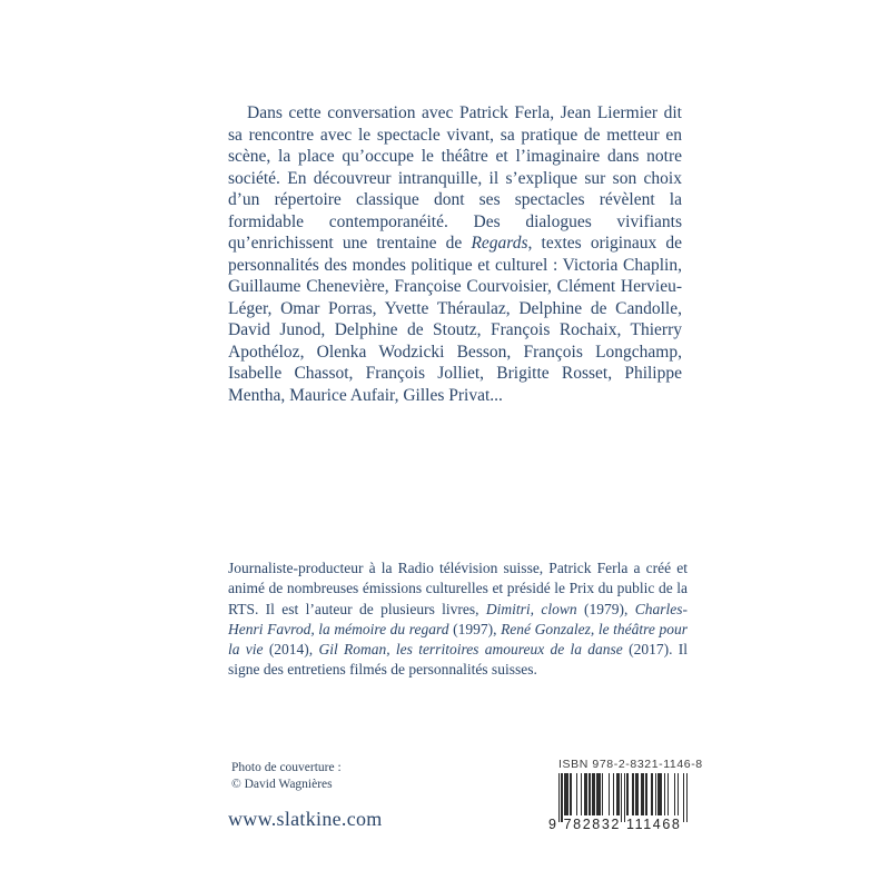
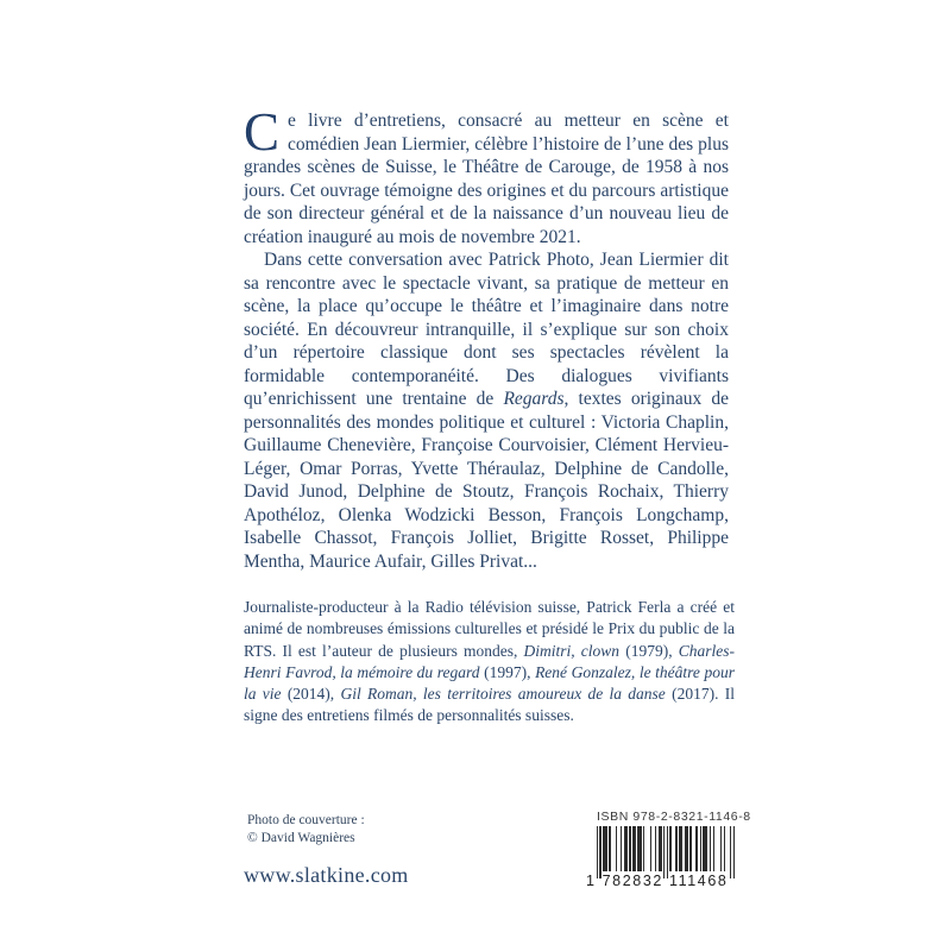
+ C
+ e livre d’entretiens, consacré au metteur en scène et comédien Jean Liermier, célèbre l’histoire de l’une des plus grandes scènes de Suisse, le Théâtre de Carouge, de 1958 à nos jours. Cet ouvrage témoigne des origines et du parcours artistique de son directeur général et de la naissance d’un nouveau lieu de création inauguré au mois de novembre 2021.
- Dans cette conversation avec Patrick Ferla, Jean Liermier dit sa rencontre avec le spectacle vivant, sa pratique de metteur en scène, la place qu’occupe le théâtre et l’imaginaire dans notre société. En découvreur intranquille, il s’explique sur son choix d’un répertoire classique dont ses spectacles révèlent la formidable contemporanéité. Des dialogues vivifiants qu’enrichissent une trentaine de Regards, textes originaux de personnalités des mondes politique et culturel : Victoria Chaplin, Guillaume Chenevière, Françoise Courvoisier, Clément Hervieu-Léger, Omar Porras, Yvette Théraulaz, Delphine de Candolle, David Junod, Delphine de Stoutz, François Rochaix, Thierry Apothéloz, Olenka Wodzicki Besson, François Longchamp, Isabelle Chassot, François Jolliet, Brigitte Rosset, Philippe Mentha, Maurice Aufair, Gilles Privat...
+ Dans cette conversation avec Patrick Photo, Jean Liermier dit sa rencontre avec le spectacle vivant, sa pratique de metteur en scène, la place qu’occupe le théâtre et l’imaginaire dans notre société. En découvreur intranquille, il s’explique sur son choix d’un répertoire classique dont ses spectacles révèlent la formidable contemporanéité. Des dialogues vivifiants qu’enrichissent une trentaine de Regards, textes originaux de personnalités des mondes politique et culturel : Victoria Chaplin, Guillaume Chenevière, Françoise Courvoisier, Clément Hervieu-Léger, Omar Porras, Yvette Théraulaz, Delphine de Candolle, David Junod, Delphine de Stoutz, François Rochaix, Thierry Apothéloz, Olenka Wodzicki Besson, François Longchamp, Isabelle Chassot, François Jolliet, Brigitte Rosset, Philippe Mentha, Maurice Aufair, Gilles Privat...
- Journaliste-producteur à la Radio télévision suisse, Patrick Ferla a créé et animé de nombreuses émissions culturelles et présidé le Prix du public de la RTS. Il est l’auteur de plusieurs livres, Dimitri, clown (1979), Charles-Henri Favrod, la mémoire du regard (1997), René Gonzalez, le théâtre pour la vie (2014), Gil Roman, les territoires amoureux de la danse (2017). Il signe des entretiens filmés de personnalités suisses.
+ Journaliste-producteur à la Radio télévision suisse, Patrick Ferla a créé et animé de nombreuses émissions culturelles et présidé le Prix du public de la RTS. Il est l’auteur de plusieurs mondes, Dimitri, clown (1979), Charles-Henri Favrod, la mémoire du regard (1997), René Gonzalez, le théâtre pour la vie (2014), Gil Roman, les territoires amoureux de la danse (2017). Il signe des entretiens filmés de personnalités suisses.
  Photo de couverture :
  © David Wagnières
  www.slatkine.com
  ISBN 978-2-8321-1146-8
- 9 782832 111468
+ 1 782832 111468
